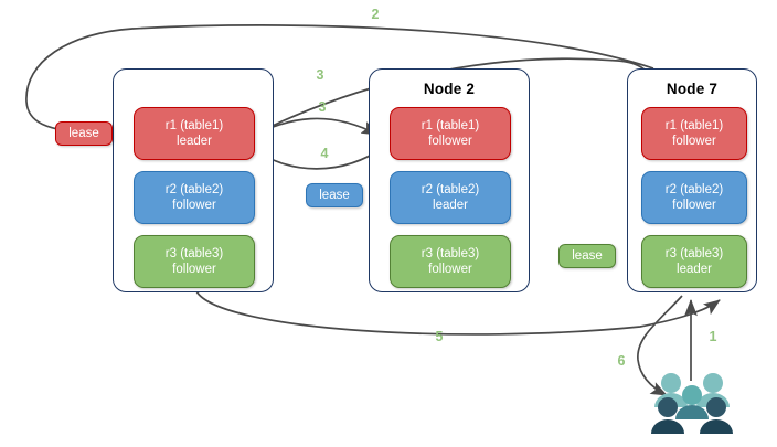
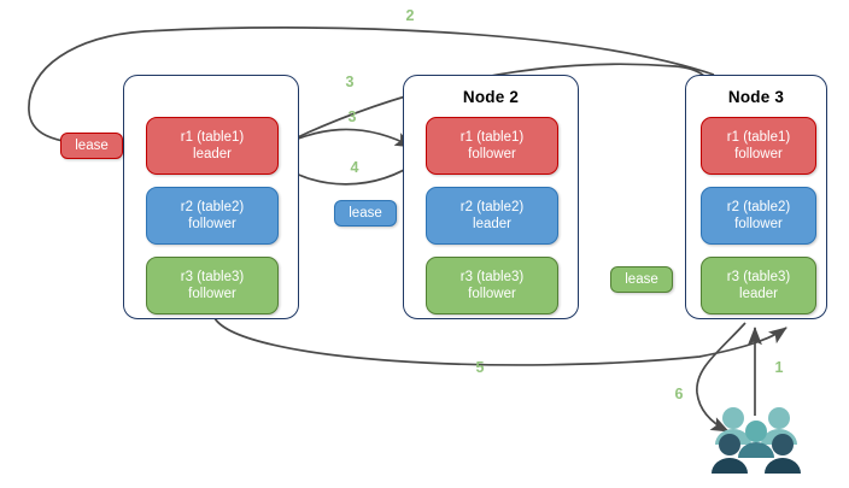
  r1 (table1)
  leader
  r2 (table2)
  follower
  r3 (table3)
  follower
  Node 2
  r1 (table1)
  follower
  r2 (table2)
  leader
  r3 (table3)
  follower
- Node 7
+ Node 3
  r1 (table1)
  follower
  r2 (table2)
  follower
  r3 (table3)
  leader
  lease
  lease
  lease
  2
  3
  3
  4
  5
  1
  6
